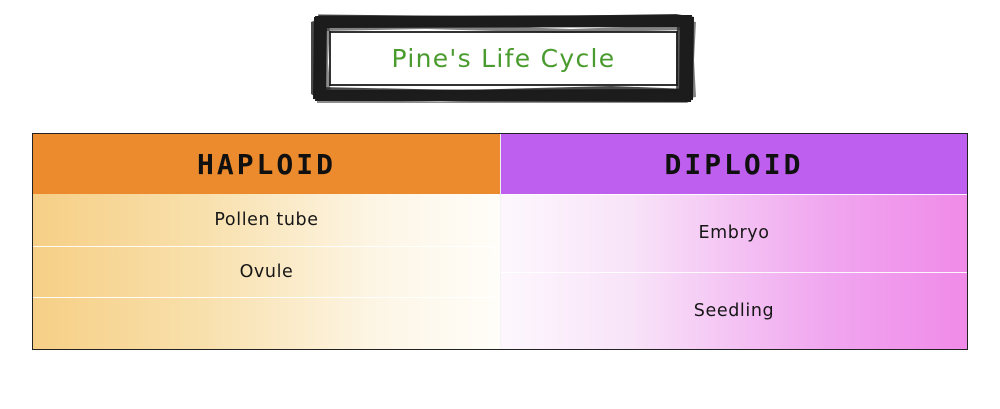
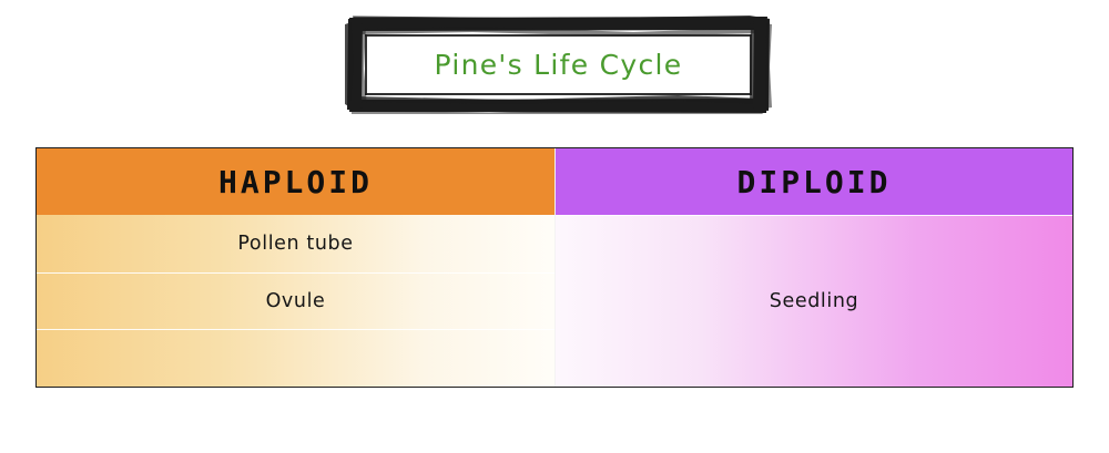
  Pine's Life Cycle
  HAPLOID
  DIPLOID
  Pollen tube
  Ovule
- Embryo
  Seedling
